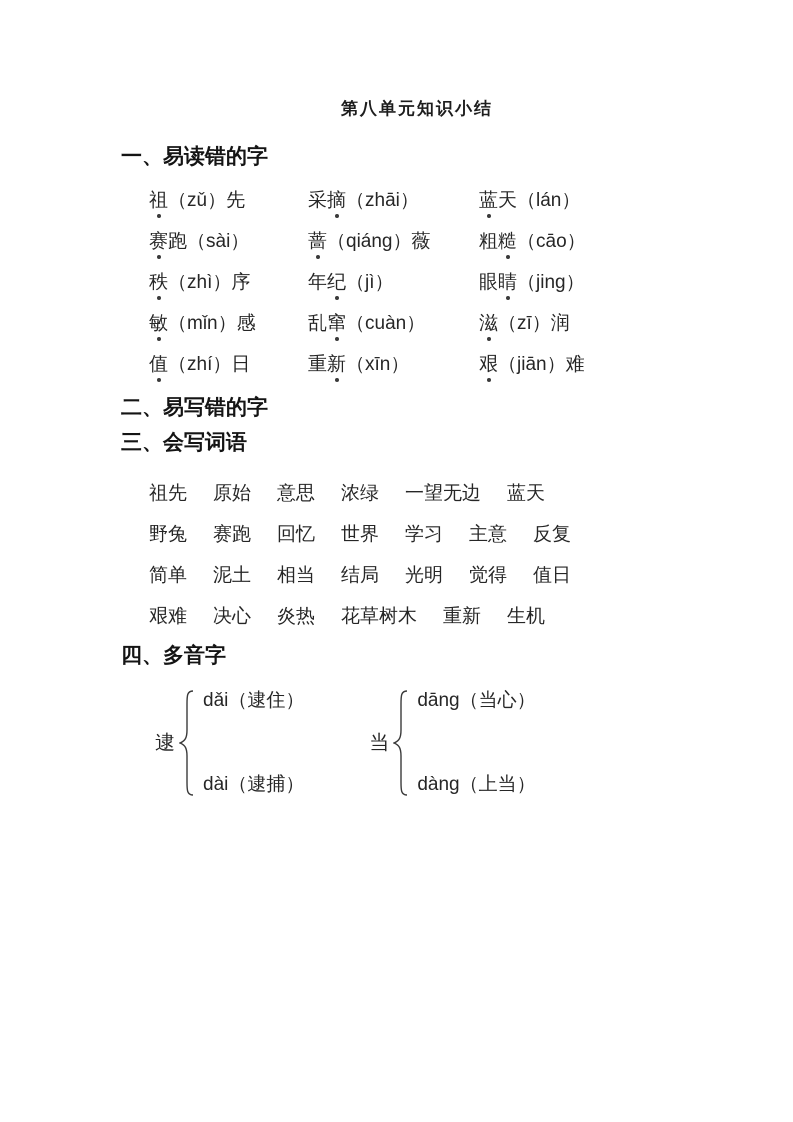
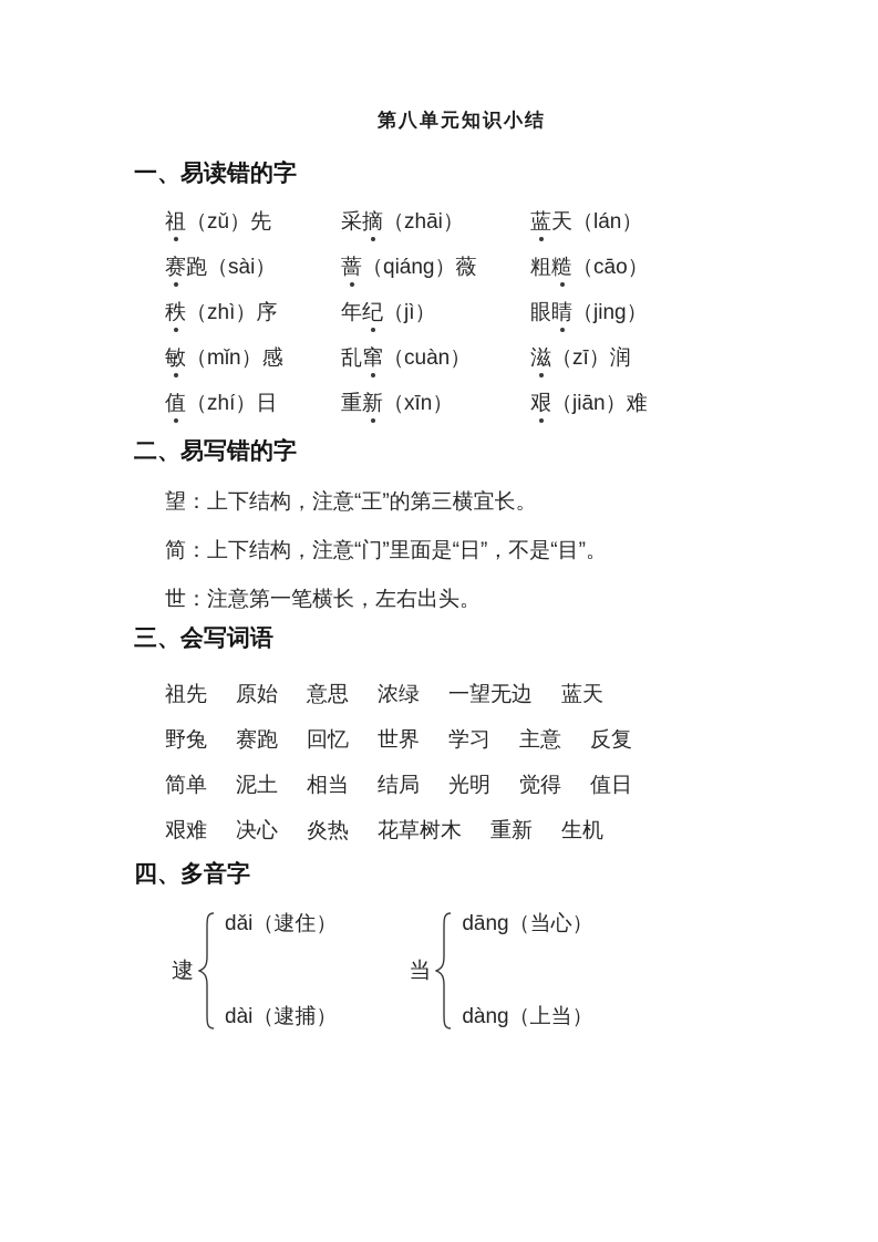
  第八单元知识小结
  一、易读错的字
  祖（zǔ）先
  采摘（zhāi）
  蓝天（lán）
  赛跑（sài）
  蔷（qiáng）薇
  粗糙（cāo）
  秩（zhì）序
  年纪（jì）
  眼睛（jing）
  敏（mǐn）感
  乱窜（cuàn）
  滋（zī）润
  值（zhí）日
  重新（xīn）
  艰（jiān）难
  二、易写错的字
+ 望：上下结构，注意“王”的第三横宜长。
+ 简：上下结构，注意“门”里面是“日”，不是“目”。
+ 世：注意第一笔横长，左右出头。
  三、会写词语
  祖先
  原始
  意思
  浓绿
  一望无边
  蓝天
  野兔
  赛跑
  回忆
  世界
  学习
  主意
  反复
  简单
  泥土
  相当
  结局
  光明
  觉得
  值日
  艰难
  决心
  炎热
  花草树木
  重新
  生机
  四、多音字
  逮
  dǎi（逮住）
  dài（逮捕）
  当
  dāng（当心）
  dàng（上当）
